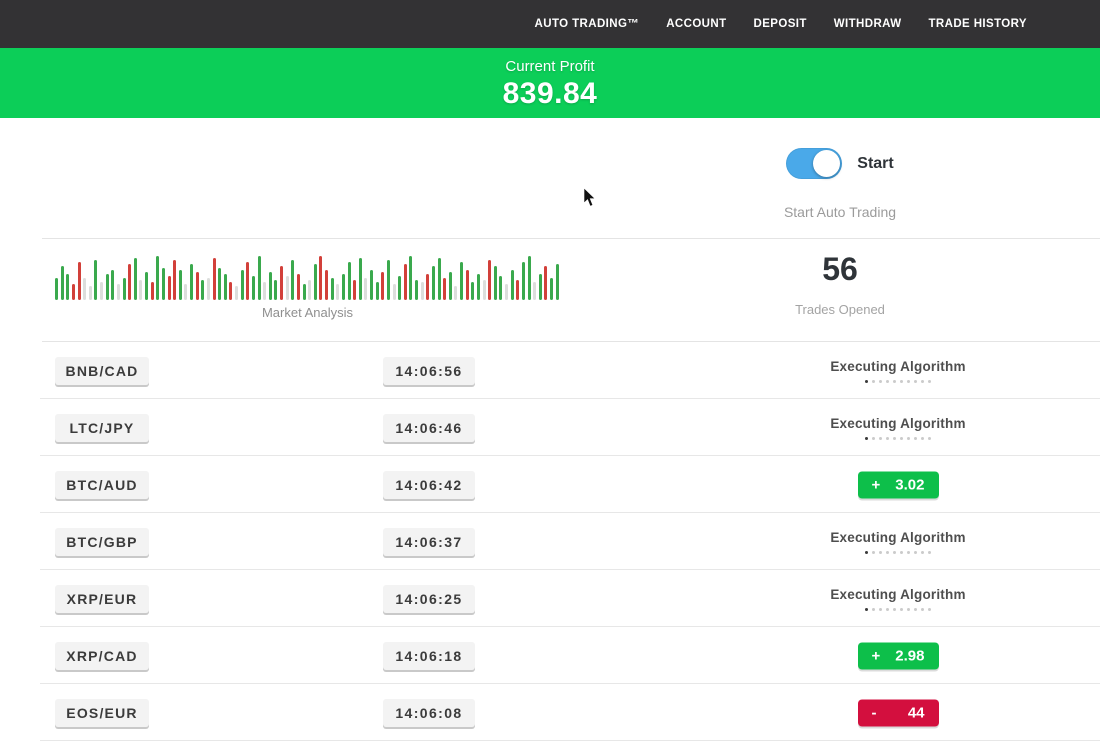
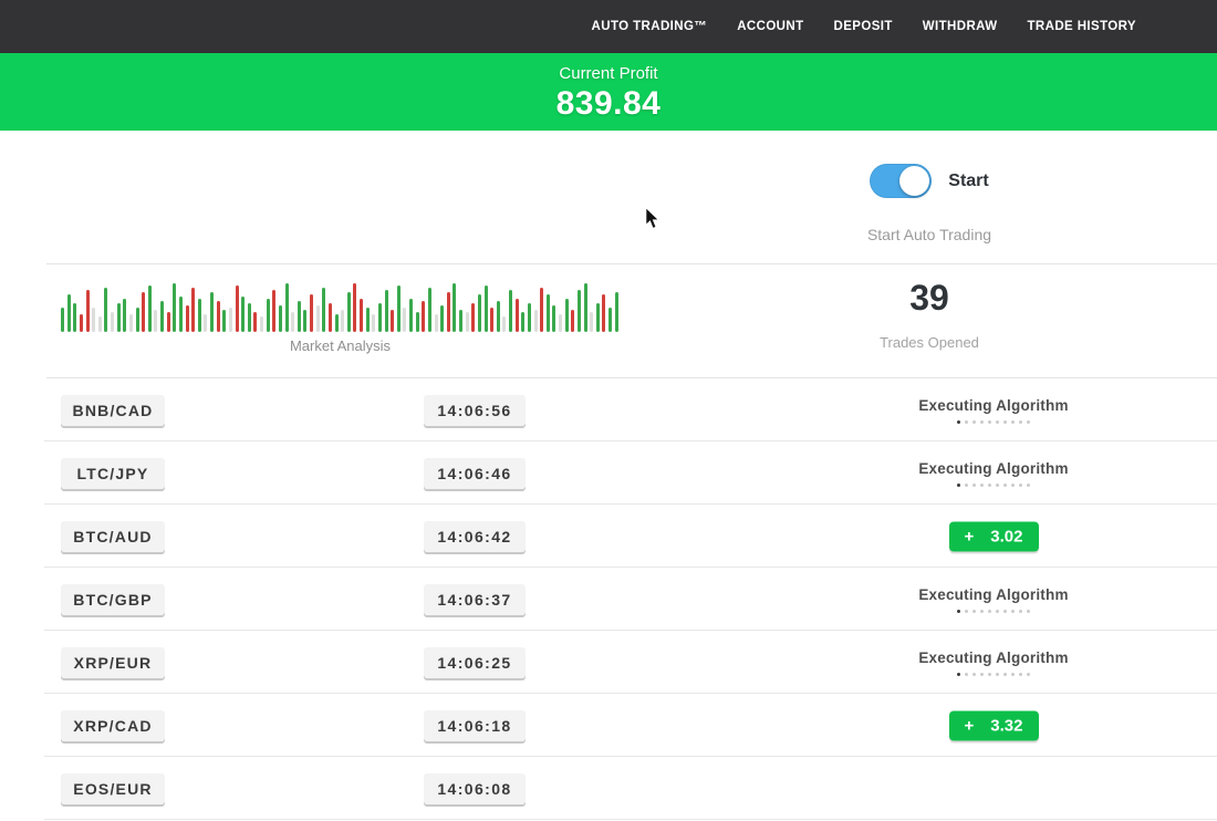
  AUTO TRADING™
  ACCOUNT
  DEPOSIT
  WITHDRAW
  TRADE HISTORY
  Current Profit
  839.84
  Start
  Start Auto Trading
  Market Analysis
- 56
+ 39
  Trades Opened
  BNB/CAD
  14:06:56
  Executing Algorithm
  LTC/JPY
  14:06:46
  Executing Algorithm
  BTC/AUD
  14:06:42
  +
  3.02
  BTC/GBP
  14:06:37
  Executing Algorithm
  XRP/EUR
  14:06:25
  Executing Algorithm
  XRP/CAD
  14:06:18
  +
- 2.98
+ 3.32
  EOS/EUR
  14:06:08
- -
- 44
